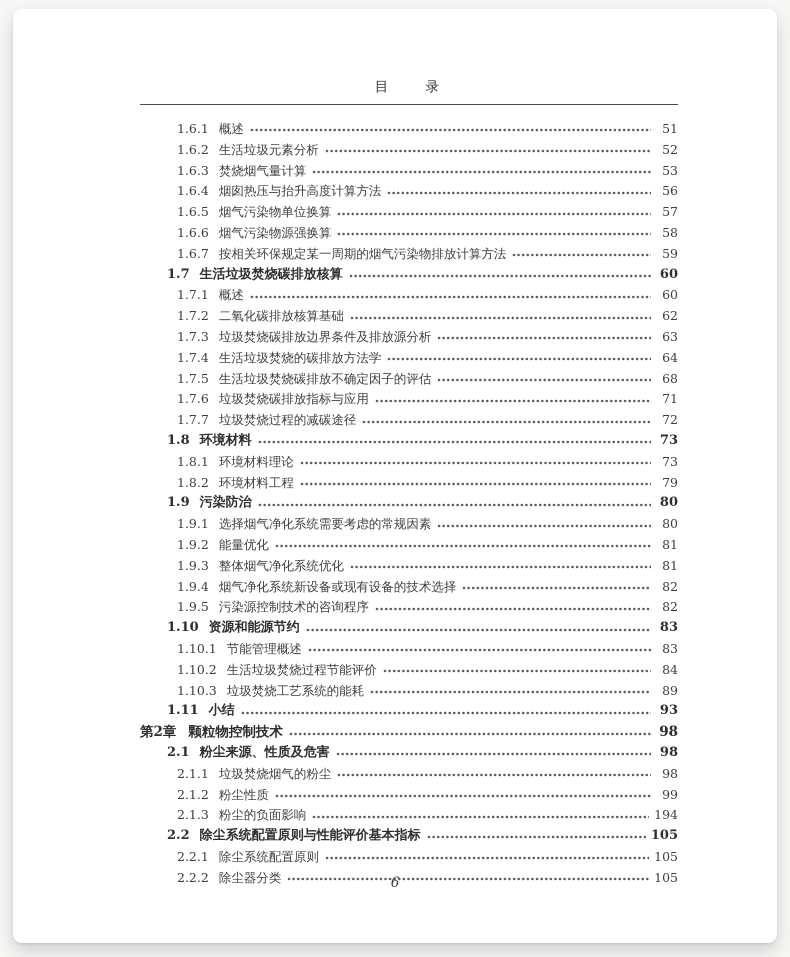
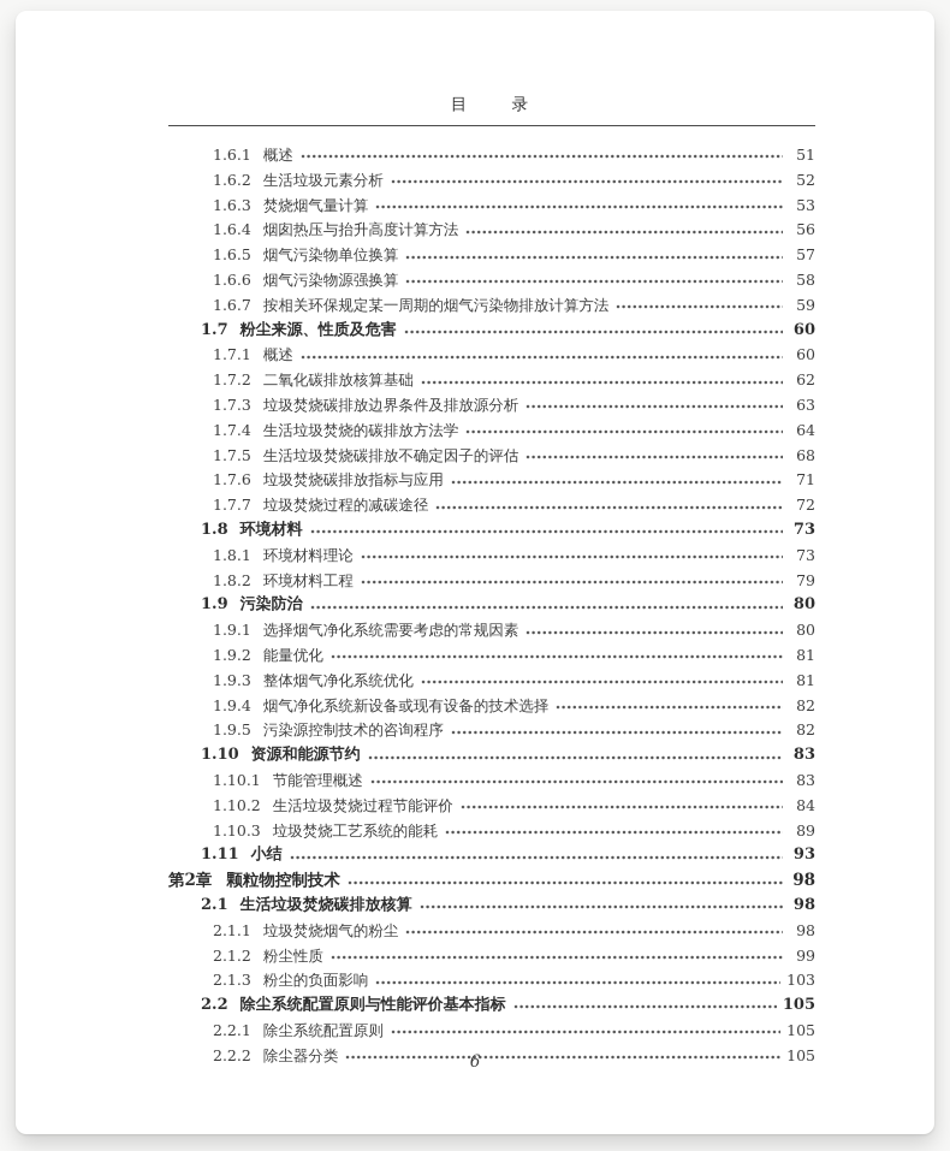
  目 录
  1.6.1
  概述
  51
  1.6.2
  生活垃圾元素分析
  52
  1.6.3
  焚烧烟气量计算
  53
  1.6.4
  烟囱热压与抬升高度计算方法
  56
  1.6.5
  烟气污染物单位换算
  57
  1.6.6
  烟气污染物源强换算
  58
  1.6.7
  按相关环保规定某一周期的烟气污染物排放计算方法
  59
  1.7
- 生活垃圾焚烧碳排放核算
+ 粉尘来源、性质及危害
  60
  1.7.1
  概述
  60
  1.7.2
  二氧化碳排放核算基础
  62
  1.7.3
  垃圾焚烧碳排放边界条件及排放源分析
  63
  1.7.4
  生活垃圾焚烧的碳排放方法学
  64
  1.7.5
  生活垃圾焚烧碳排放不确定因子的评估
  68
  1.7.6
  垃圾焚烧碳排放指标与应用
  71
  1.7.7
  垃圾焚烧过程的减碳途径
  72
  1.8
  环境材料
  73
  1.8.1
  环境材料理论
  73
  1.8.2
  环境材料工程
  79
  1.9
  污染防治
  80
  1.9.1
  选择烟气净化系统需要考虑的常规因素
  80
  1.9.2
  能量优化
  81
  1.9.3
  整体烟气净化系统优化
  81
  1.9.4
  烟气净化系统新设备或现有设备的技术选择
  82
  1.9.5
  污染源控制技术的咨询程序
  82
  1.10
  资源和能源节约
  83
  1.10.1
  节能管理概述
  83
  1.10.2
  生活垃圾焚烧过程节能评价
  84
  1.10.3
  垃圾焚烧工艺系统的能耗
  89
  1.11
  小结
  93
  第2章
  颗粒物控制技术
  98
  2.1
- 粉尘来源、性质及危害
+ 生活垃圾焚烧碳排放核算
  98
  2.1.1
  垃圾焚烧烟气的粉尘
  98
  2.1.2
  粉尘性质
  99
  2.1.3
  粉尘的负面影响
- 194
+ 103
  2.2
  除尘系统配置原则与性能评价基本指标
  105
  2.2.1
  除尘系统配置原则
  105
  2.2.2
  除尘器分类
  105
  6
